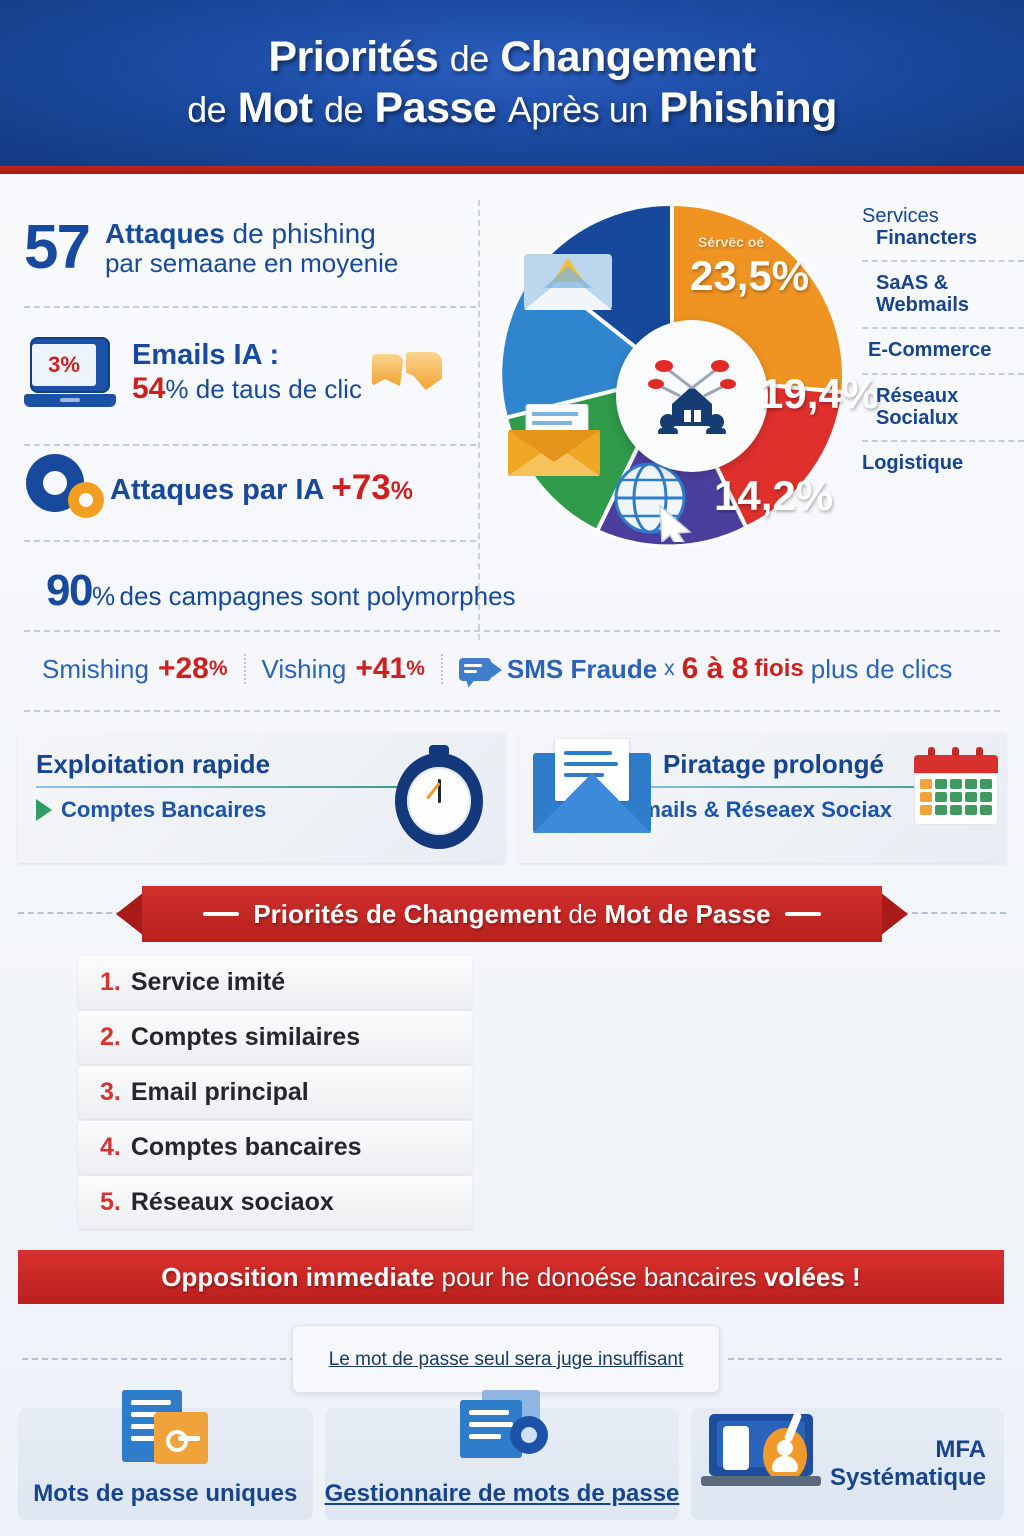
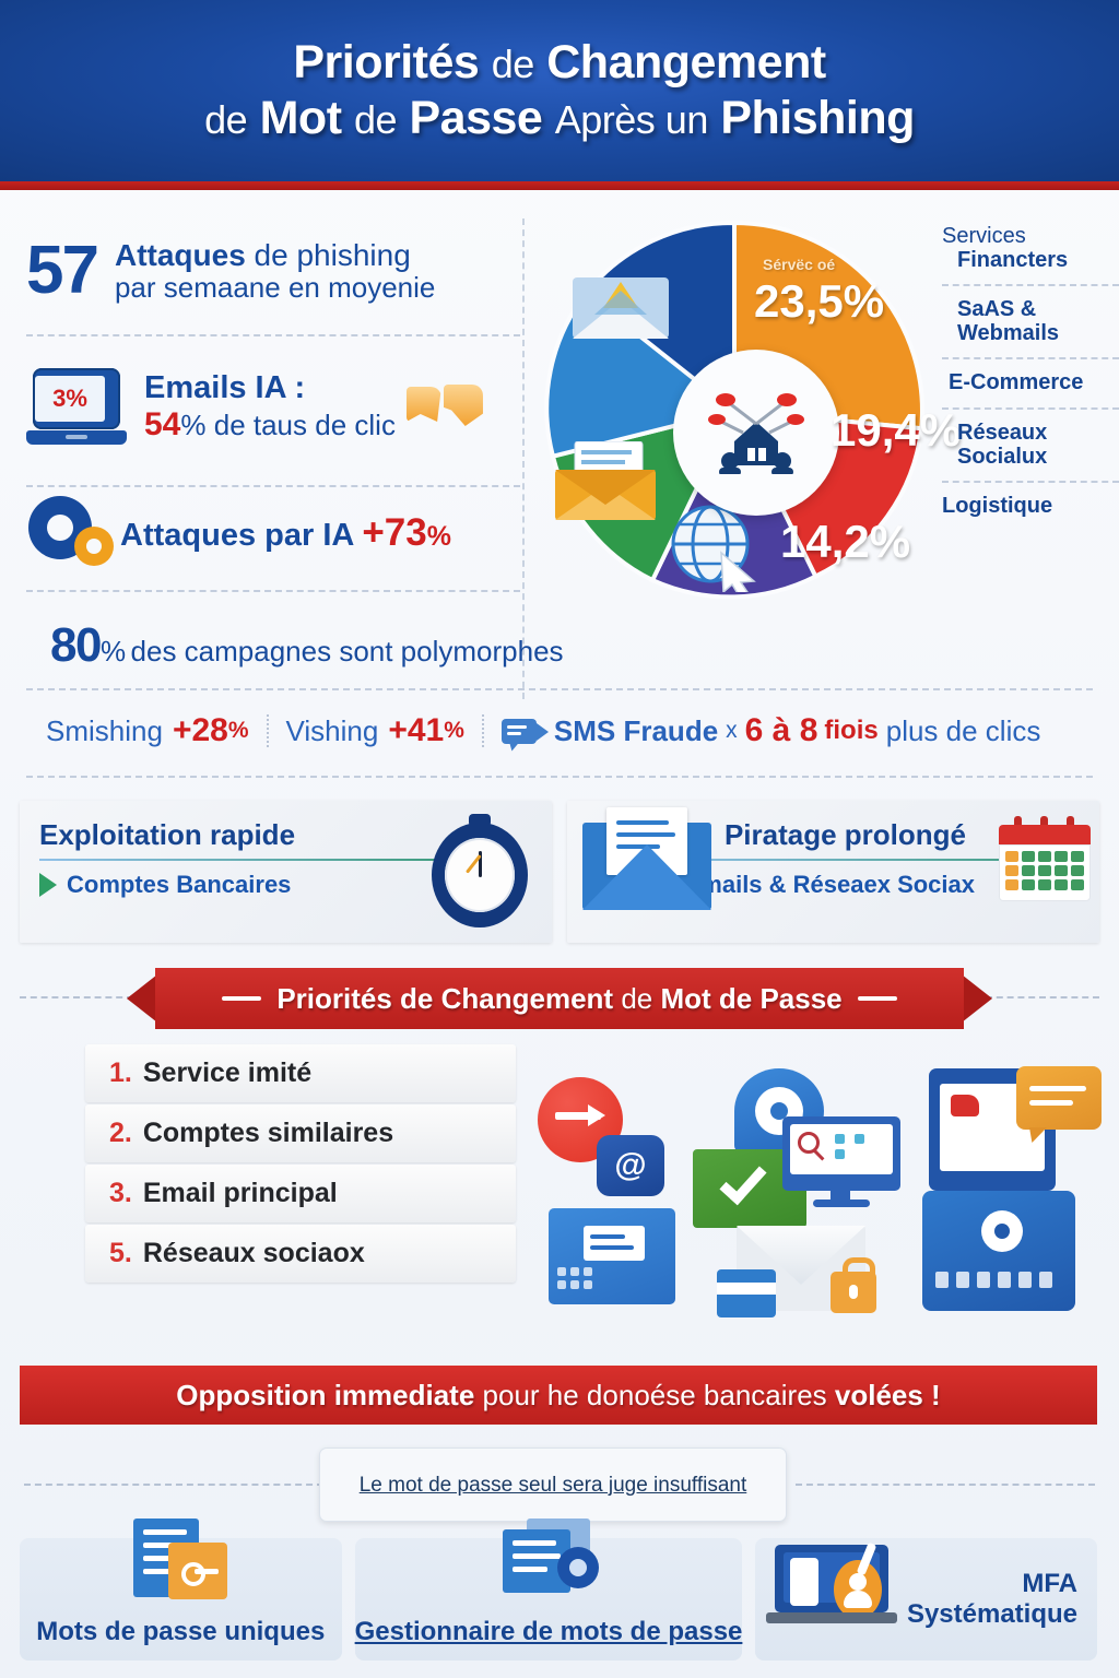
  Priorités de Changement
  de Mot de Passe Après un Phishing
  57
  Attaques de phishing
  par semaane en moyenie
  3%
  Emails IA :
  54% de taus de clic
  Attaques par IA +73%
  Sérvëc oé
  23,5%
  19,4%
  14,2%
  Services
  Financters
  SaAS &
  Webmails
  E-Commerce
  Réseaux
  Socialux
  Logistique
- 90% des campagnes sont polymorphes
+ 80% des campagnes sont polymorphes
  Smishing
  +28
  %
  Vishing
  +41
  %
  SMS Fraude
  x
  6 à 8
  fiois
  plus de clics
  Exploitation rapide
  Comptes Bancaires
  Piratage prolongé
  mails & Réseaex Sociax
  Priorités de Changement de Mot de Passe
  1.
  Service imité
  2.
  Comptes similaires
  3.
  Email principal
- 4.
- Comptes bancaires
  5.
  Réseaux sociaoх
+ @
  Opposition immediate pour he donoése bancaires volées !
  Le mot de passe seul sera juge insuffisant
  Mots de passe uniques
  Gestionnaire de mots de passe
  MFA
  Systématique
